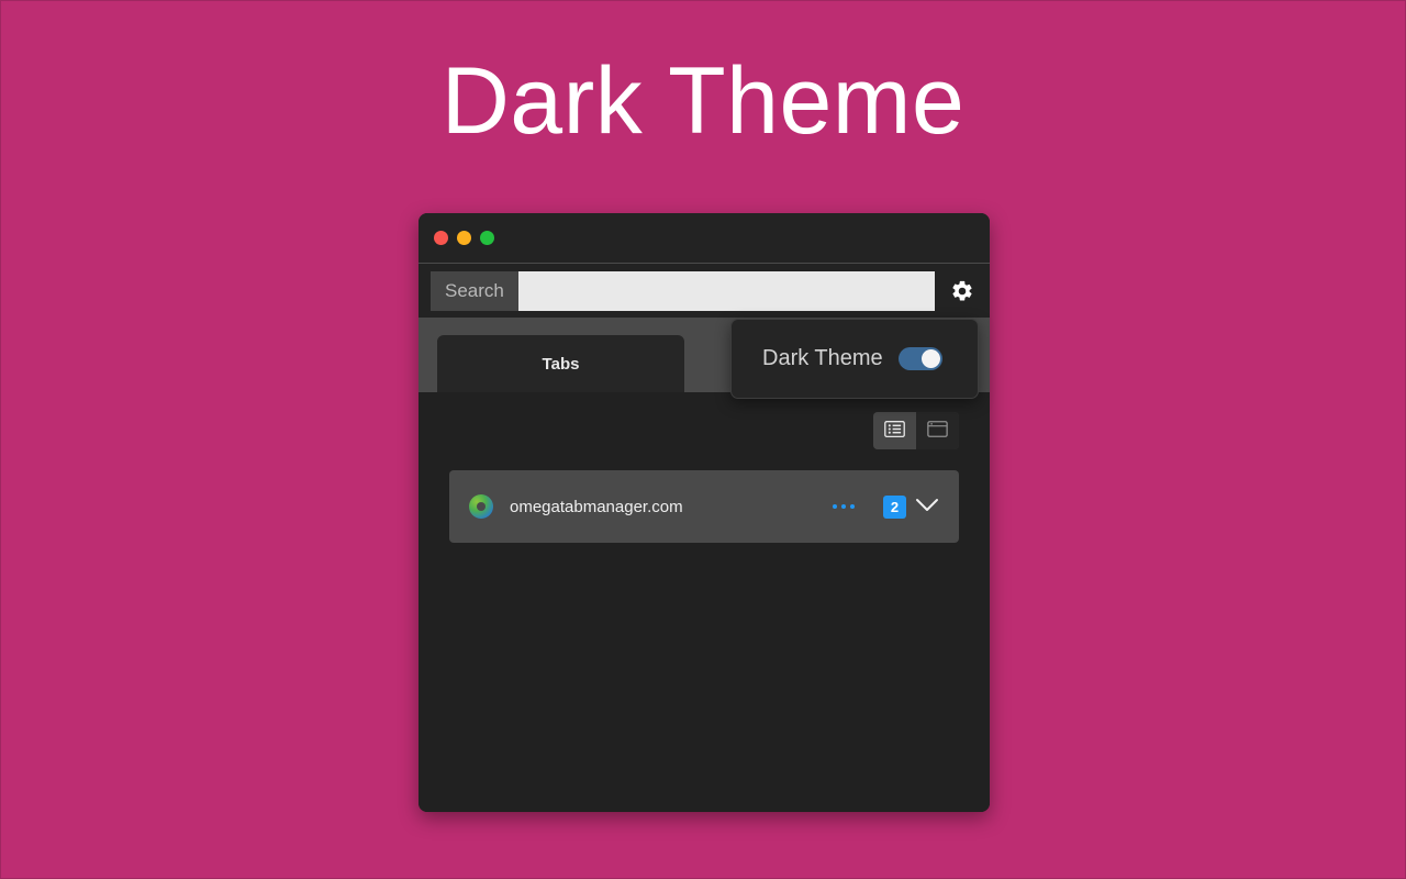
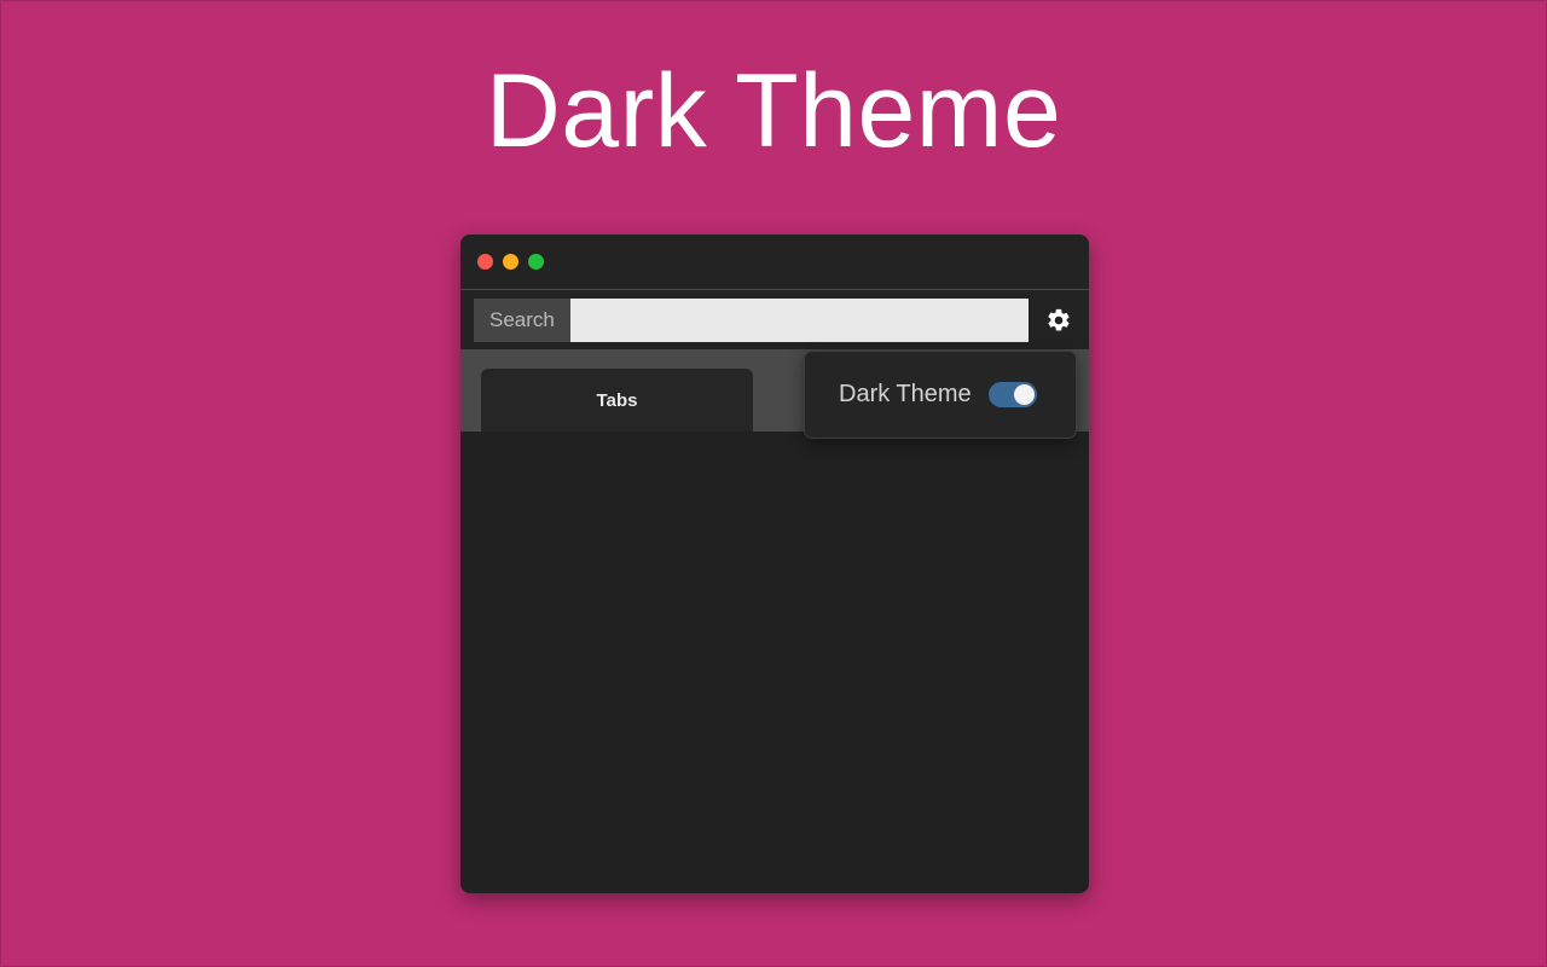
  Dark Theme
  Search
  Tabs
- omegatabmanager.com
- 2
  Dark Theme
